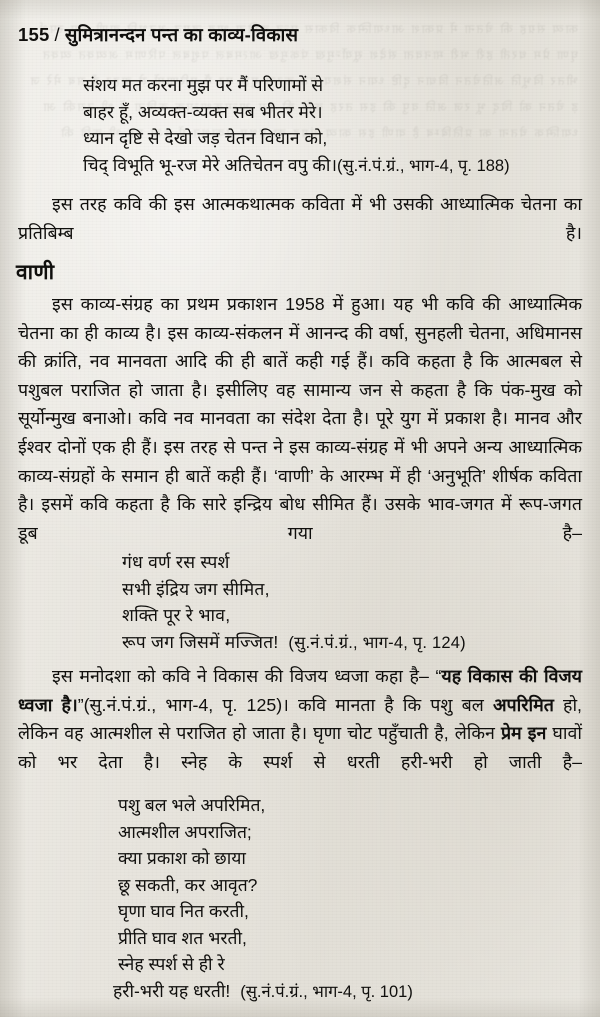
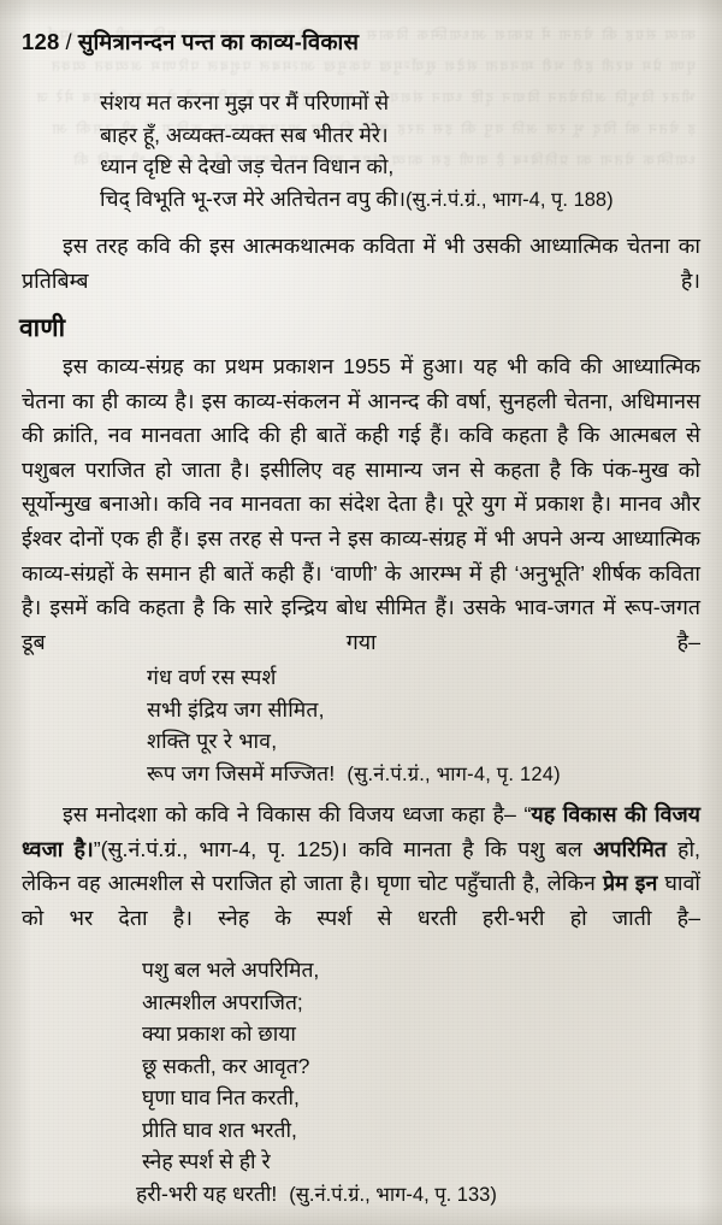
- 155 / सुमित्रानन्दन पन्त का काव्य-विकास
+ 128 / सुमित्रानन्दन पन्त का काव्य-विकास
  संशय मत करना मुझ पर मैं परिणामों से
  बाहर हूँ, अव्यक्त-व्यक्त सब भीतर मेरे।
  ध्यान दृष्टि से देखो जड़ चेतन विधान को,
  चिद् विभूति भू-रज मेरे अतिचेतन वपु की।(सु.नं.पं.ग्रं., भाग-4, पृ. 188)
  इस तरह कवि की इस आत्मकथात्मक कविता में भी उसकी आध्यात्मिक चेतना का प्रतिबिम्ब है।
  वाणी
- इस काव्य-संग्रह का प्रथम प्रकाशन 1958 में हुआ। यह भी कवि की आध्यात्मिक चेतना का ही काव्य है। इस काव्य-संकलन में आनन्द की वर्षा, सुनहली चेतना, अधिमानस की क्रांति, नव मानवता आदि की ही बातें कही गई हैं। कवि कहता है कि आत्मबल से पशुबल पराजित हो जाता है। इसीलिए वह सामान्य जन से कहता है कि पंक-मुख को सूर्योन्मुख बनाओ। कवि नव मानवता का संदेश देता है। पूरे युग में प्रकाश है। मानव और ईश्वर दोनों एक ही हैं। इस तरह से पन्त ने इस काव्य-संग्रह में भी अपने अन्य आध्यात्मिक काव्य-संग्रहों के समान ही बातें कही हैं। ‘वाणी’ के आरम्भ में ही ‘अनुभूति’ शीर्षक कविता है। इसमें कवि कहता है कि सारे इन्द्रिय बोध सीमित हैं। उसके भाव-जगत में रूप-जगत डूब गया है–
+ इस काव्य-संग्रह का प्रथम प्रकाशन 1955 में हुआ। यह भी कवि की आध्यात्मिक चेतना का ही काव्य है। इस काव्य-संकलन में आनन्द की वर्षा, सुनहली चेतना, अधिमानस की क्रांति, नव मानवता आदि की ही बातें कही गई हैं। कवि कहता है कि आत्मबल से पशुबल पराजित हो जाता है। इसीलिए वह सामान्य जन से कहता है कि पंक-मुख को सूर्योन्मुख बनाओ। कवि नव मानवता का संदेश देता है। पूरे युग में प्रकाश है। मानव और ईश्वर दोनों एक ही हैं। इस तरह से पन्त ने इस काव्य-संग्रह में भी अपने अन्य आध्यात्मिक काव्य-संग्रहों के समान ही बातें कही हैं। ‘वाणी’ के आरम्भ में ही ‘अनुभूति’ शीर्षक कविता है। इसमें कवि कहता है कि सारे इन्द्रिय बोध सीमित हैं। उसके भाव-जगत में रूप-जगत डूब गया है–
  गंध वर्ण रस स्पर्श
  सभी इंद्रिय जग सीमित,
  शक्ति पूर रे भाव,
  रूप जग जिसमें मज्जित! (सु.नं.पं.ग्रं., भाग-4, पृ. 124)
  इस मनोदशा को कवि ने विकास की विजय ध्वजा कहा है– “यह विकास की विजय ध्वजा है।”(सु.नं.पं.ग्रं., भाग-4, पृ. 125)। कवि मानता है कि पशु बल अपरिमित हो, लेकिन वह आत्मशील से पराजित हो जाता है। घृणा चोट पहुँचाती है, लेकिन प्रेम इन घावों को भर देता है। स्नेह के स्पर्श से धरती हरी-भरी हो जाती है–
  पशु बल भले अपरिमित,
  आत्मशील अपराजित;
  क्या प्रकाश को छाया
  छू सकती, कर आवृत?
  घृणा घाव नित करती,
  प्रीति घाव शत भरती,
  स्नेह स्पर्श से ही रे
- हरी-भरी यह धरती! (सु.नं.पं.ग्रं., भाग-4, पृ. 101)
+ हरी-भरी यह धरती! (सु.नं.पं.ग्रं., भाग-4, पृ. 133)
